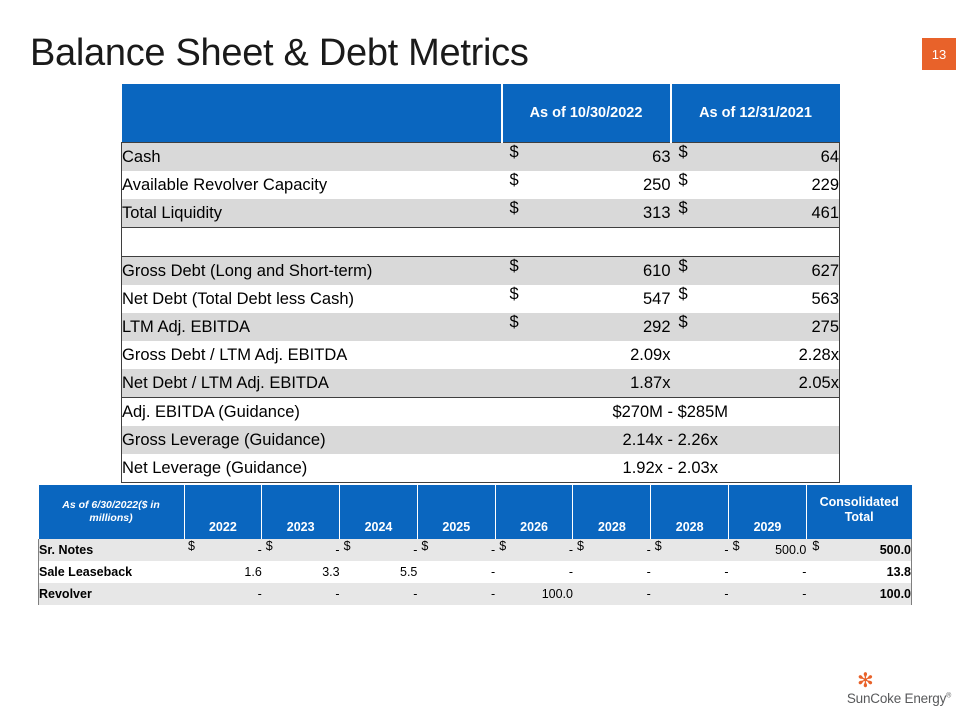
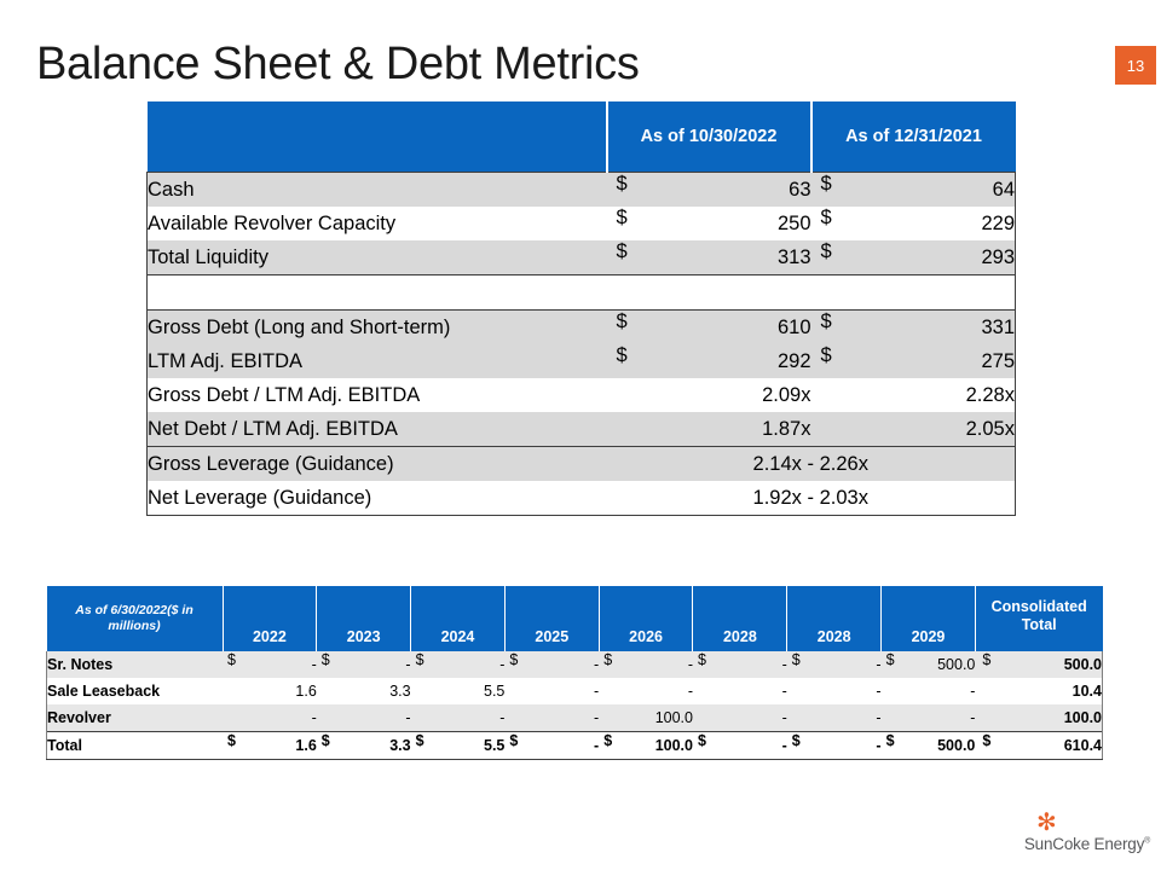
  Balance Sheet & Debt Metrics
  13
  	As of 10/30/2022	As of 12/31/2021
  Cash	$ 63	$ 64
  Available Revolver Capacity	$ 250	$ 229
- Total Liquidity	$ 313	$ 461
+ Total Liquidity	$ 313	$ 293
- Gross Debt (Long and Short-term)	$ 610	$ 627
+ Gross Debt (Long and Short-term)	$ 610	$ 331
- Net Debt (Total Debt less Cash)	$ 547	$ 563
  LTM Adj. EBITDA	$ 292	$ 275
  Gross Debt / LTM Adj. EBITDA	2.09x	2.28x
  Net Debt / LTM Adj. EBITDA	1.87x	2.05x
- Adj. EBITDA (Guidance)	$270M - $285M
  Gross Leverage (Guidance)	2.14x - 2.26x
  Net Leverage (Guidance)	1.92x - 2.03x
  As of 6/30/2022($ in millions)	2022	2023	2024	2025	2026	2028	2028	2029	Consolidated Total
  Sr. Notes	$ -	$ -	$ -	$ -	$ -	$ -	$ -	$ 500.0	$ 500.0
- Sale Leaseback	1.6	3.3	5.5	-	-	-	-	-	13.8
+ Sale Leaseback	1.6	3.3	5.5	-	-	-	-	-	10.4
  Revolver	-	-	-	-	100.0	-	-	-	100.0
+ Total	$ 1.6	$ 3.3	$ 5.5	$ -	$ 100.0	$ -	$ -	$ 500.0	$ 610.4
  ✻
  SunCoke Energy
